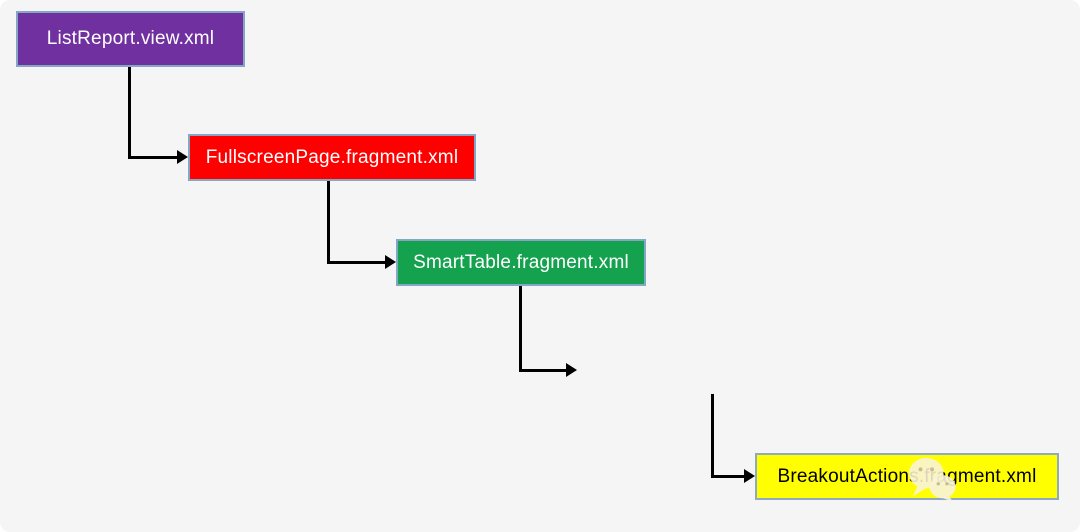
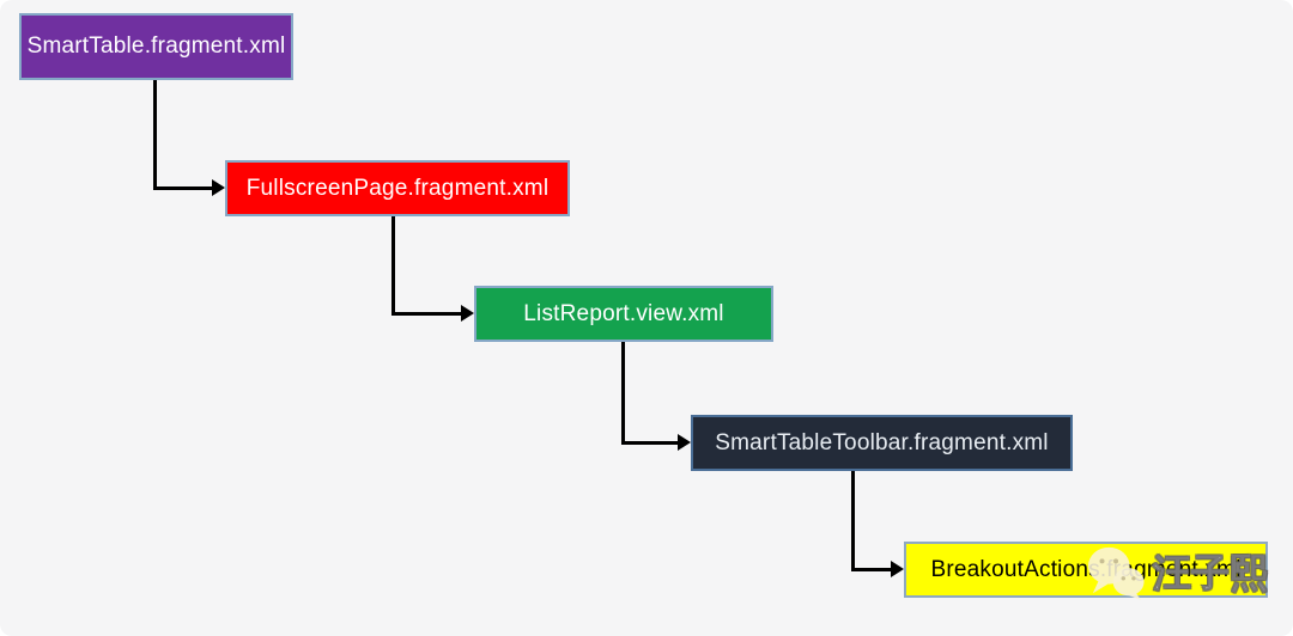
- ListReport.view.xml
+ SmartTable.fragment.xml
  FullscreenPage.fragment.xml
- SmartTable.fragment.xml
+ ListReport.view.xml
+ SmartTableToolbar.fragment.xml
  BreakoutActions.frgment.xml
+ 汪子熙
